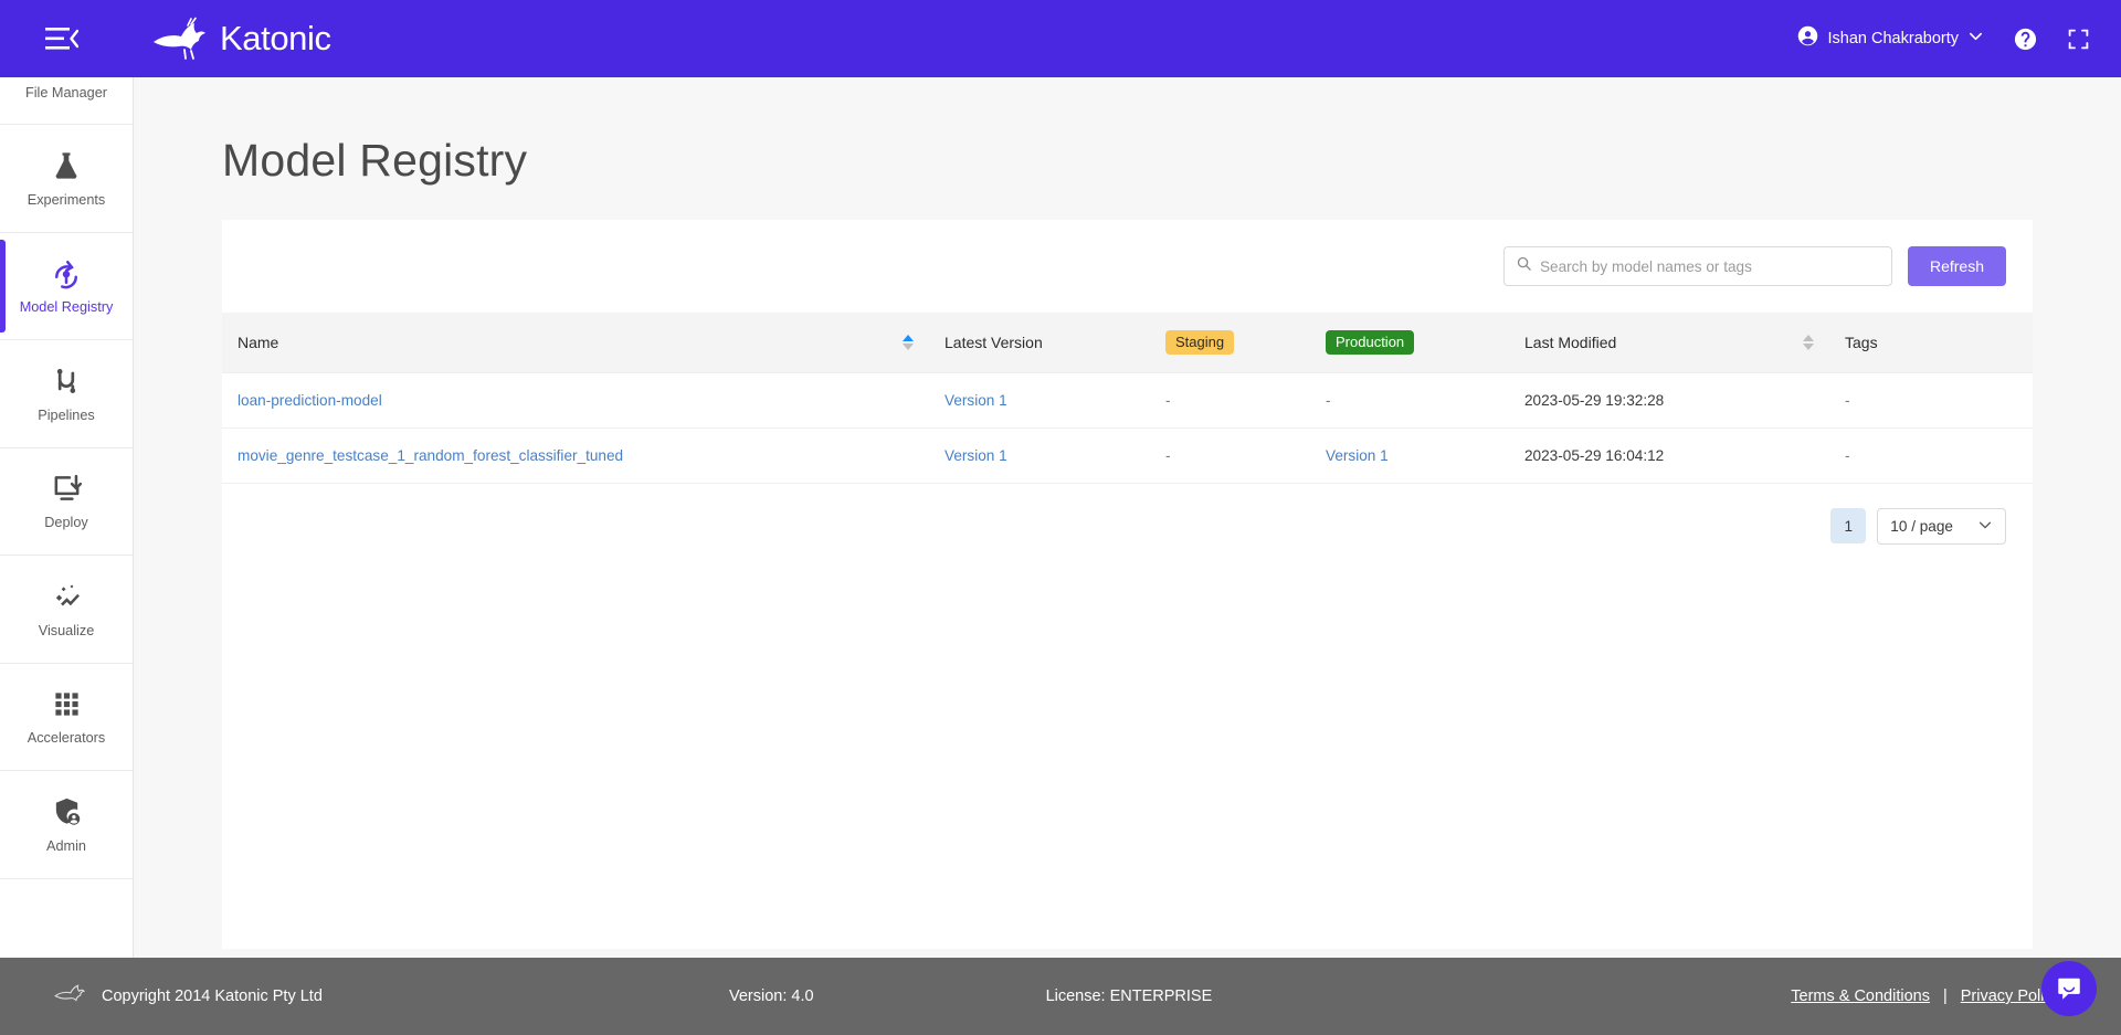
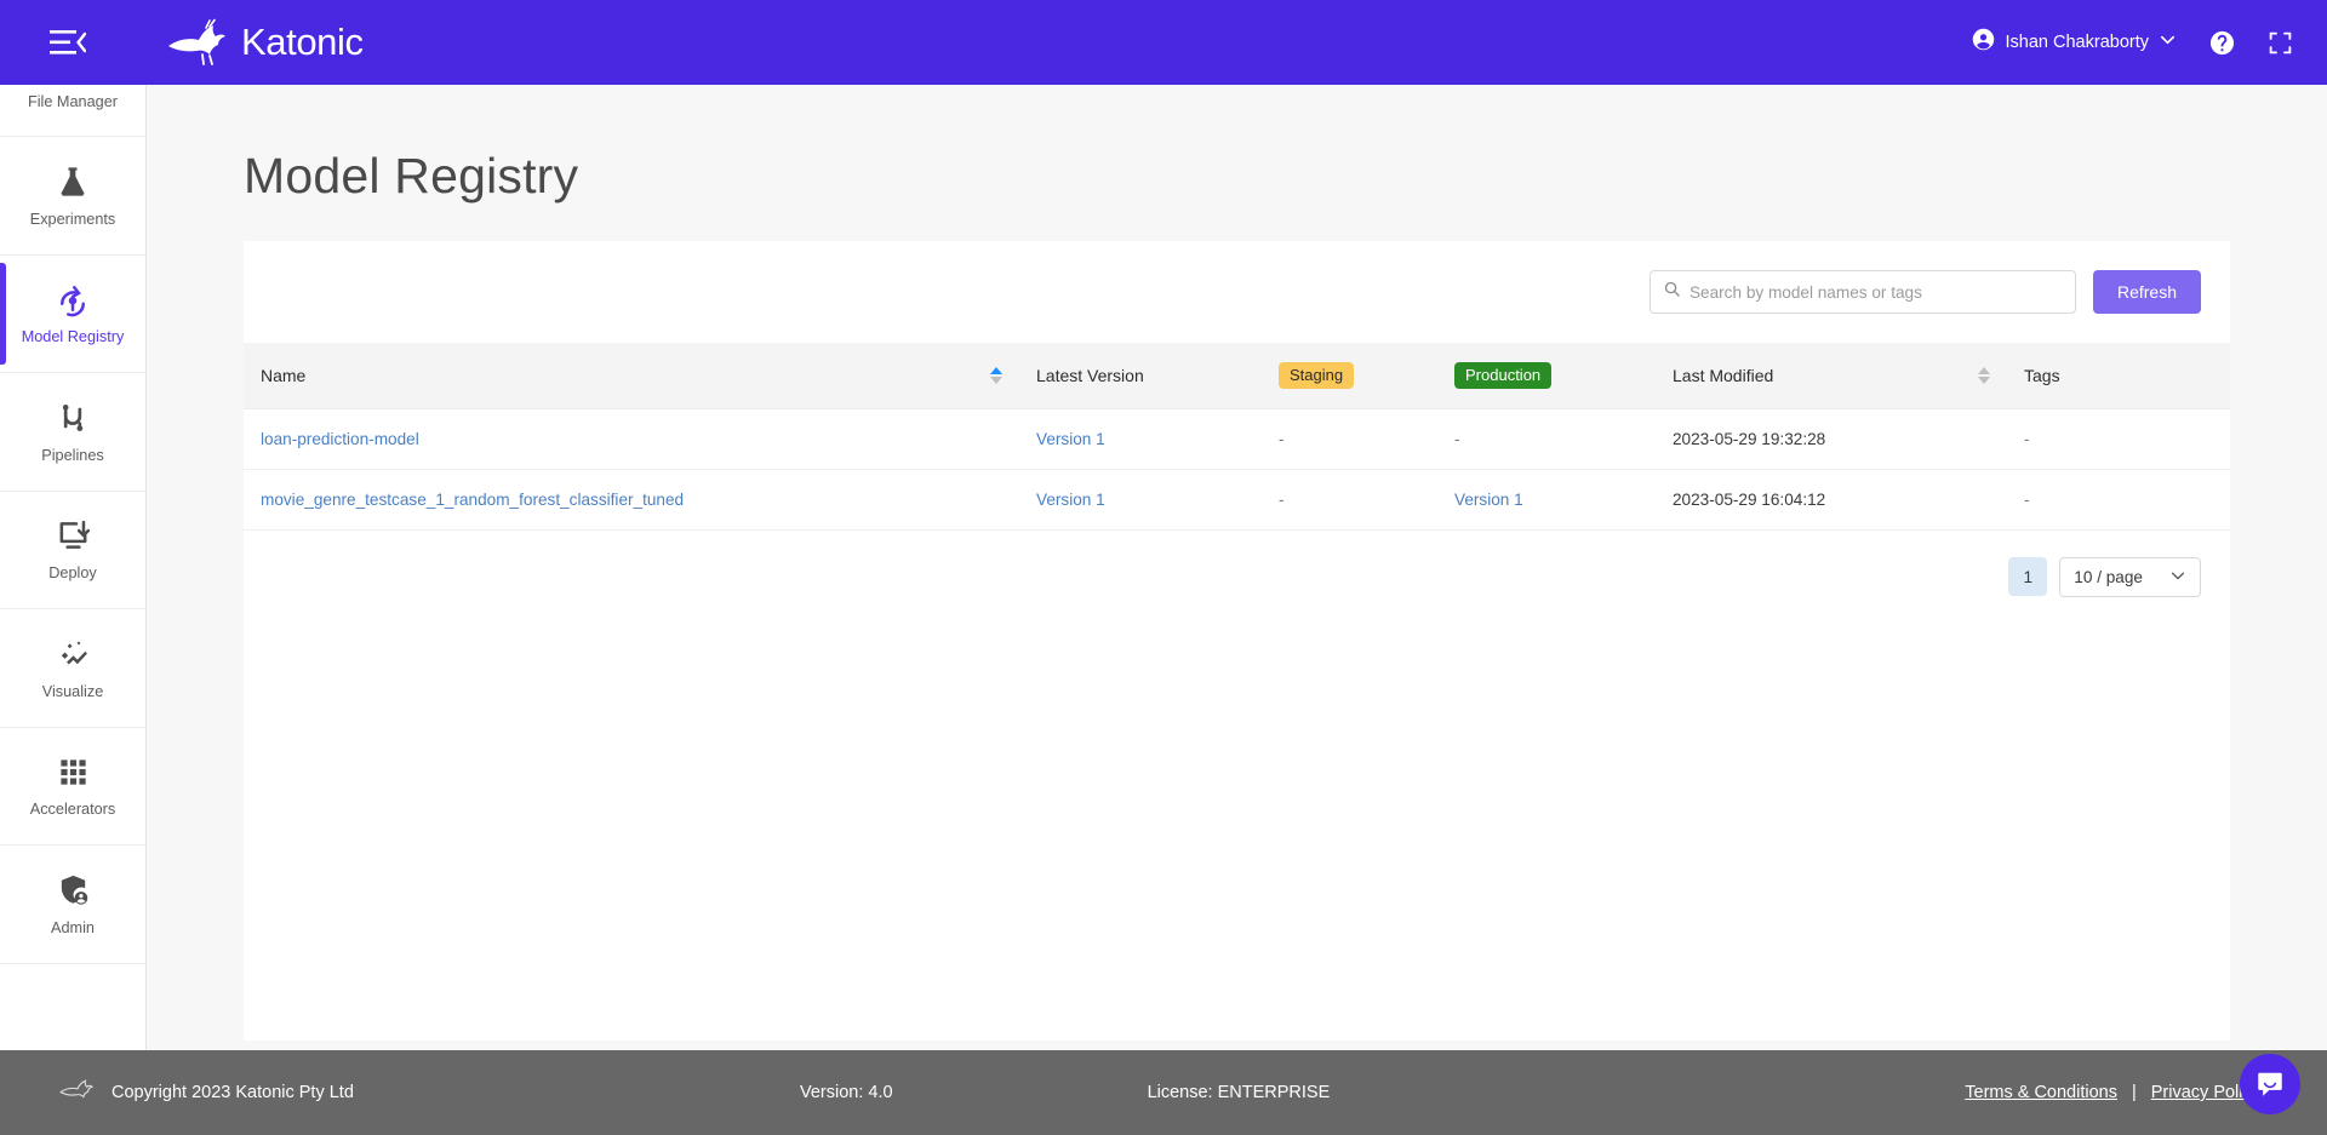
  Katonic
  Ishan Chakraborty
  File Manager
  Experiments
  Model Registry
  Pipelines
  Deploy
  Visualize
  Accelerators
  Admin
  Model Registry
  Search by model names or tags
  Refresh
  Name	Latest Version	Staging	Production	Last Modified	Tags
  loan-prediction-model	Version 1	-	-	2023-05-29 19:32:28	-
  movie_genre_testcase_1_random_forest_classifier_tuned	Version 1	-	Version 1	2023-05-29 16:04:12	-
  1
  10 / page
- Copyright 2014 Katonic Pty Ltd
+ Copyright 2023 Katonic Pty Ltd
  Version: 4.0
  License: ENTERPRISE
  Terms & Conditions
  |
  Privacy Pol
